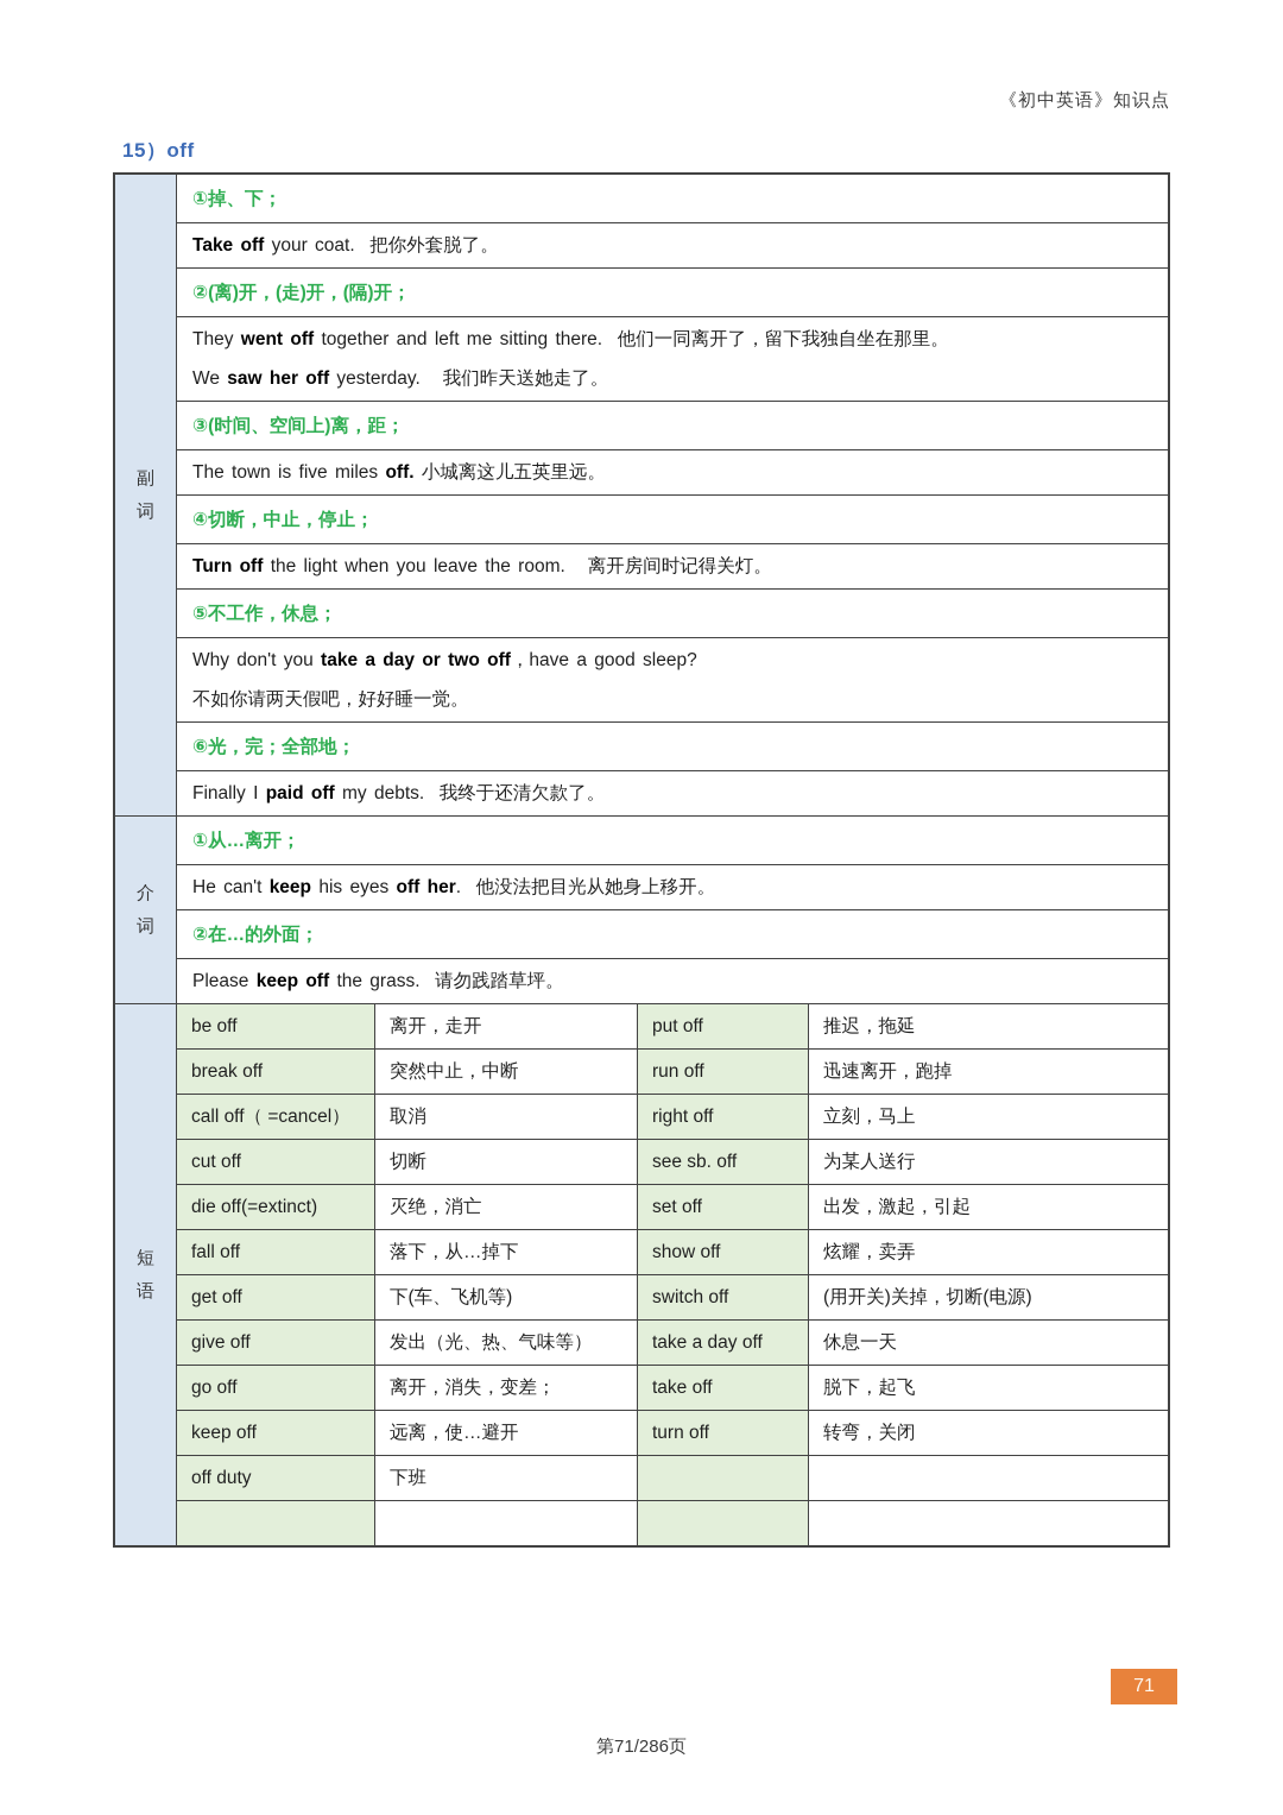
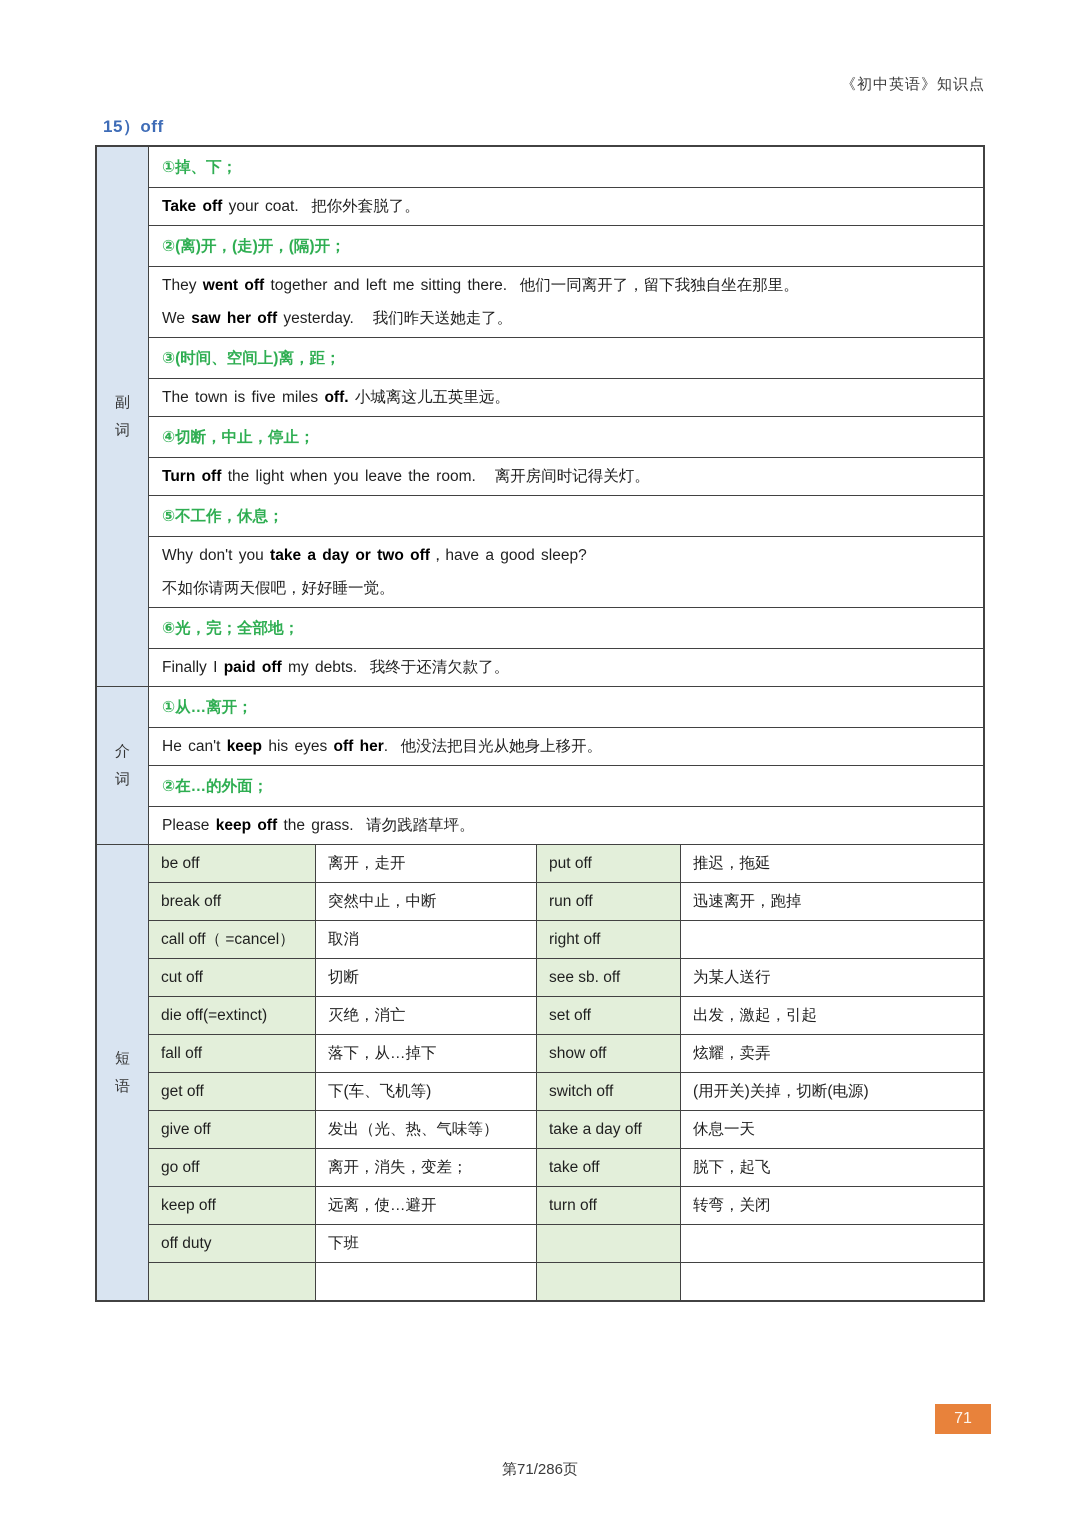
  《初中英语》知识点
  15）off
  副
  词
  ①掉、下；
  Take off your coat. 把你外套脱了。
  ②(离)开，(走)开，(隔)开；
  They went off together and left me sitting there. 他们一同离开了，留下我独自坐在那里。
  We saw her off yesterday. 我们昨天送她走了。
  ③(时间、空间上)离，距；
  The town is five miles off. 小城离这儿五英里远。
  ④切断，中止，停止；
  Turn off the light when you leave the room. 离开房间时记得关灯。
  ⑤不工作，休息；
  Why don't you take a day or two off，have a good sleep?
  不如你请两天假吧，好好睡一觉。
  ⑥光，完；全部地；
  Finally I paid off my debts. 我终于还清欠款了。
  介
  词
  ①从…离开；
  He can't keep his eyes off her. 他没法把目光从她身上移开。
  ②在…的外面；
  Please keep off the grass. 请勿践踏草坪。
  短
  语
  be off
  离开，走开
  put off
  推迟，拖延
  break off
  突然中止，中断
  run off
  迅速离开，跑掉
  call off（ =cancel）
  取消
  right off
- 立刻，马上
  cut off
  切断
  see sb. off
  为某人送行
  die off(=extinct)
  灭绝，消亡
  set off
  出发，激起，引起
  fall off
  落下，从…掉下
  show off
  炫耀，卖弄
  get off
  下(车、飞机等)
  switch off
  (用开关)关掉，切断(电源)
  give off
  发出（光、热、气味等）
  take a day off
  休息一天
  go off
  离开，消失，变差；
  take off
  脱下，起飞
  keep off
  远离，使…避开
  turn off
  转弯，关闭
  off duty
  下班
  71
  第71/286页
